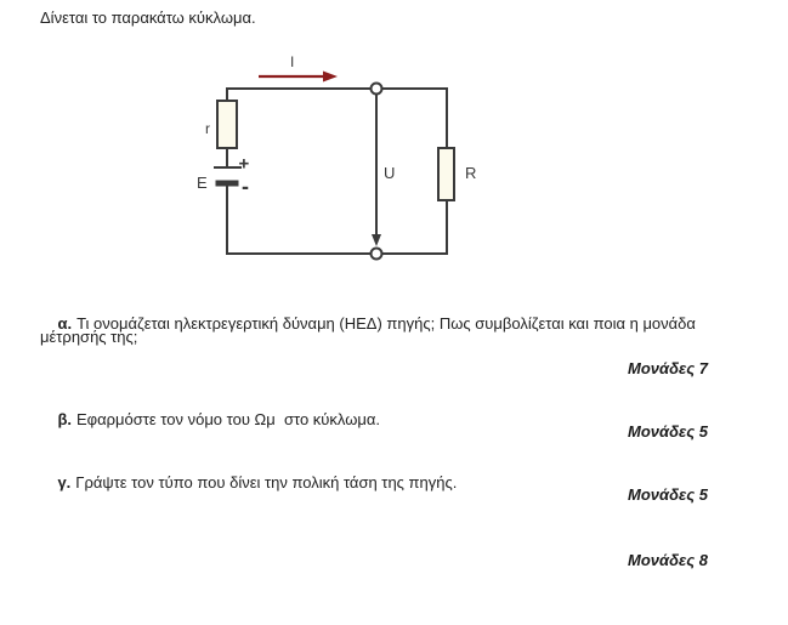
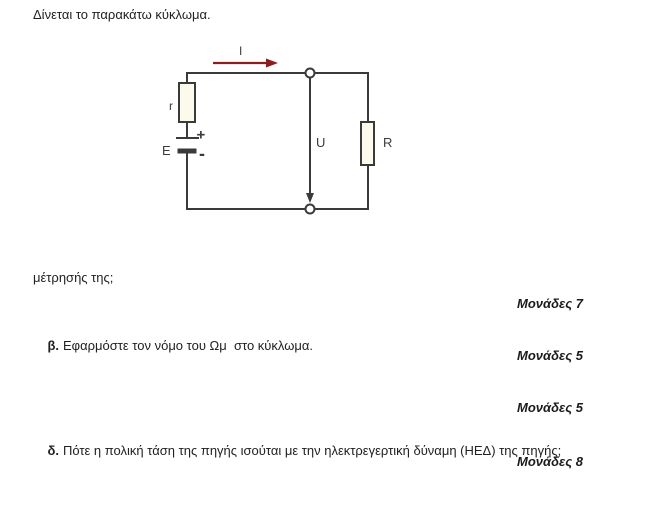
  Δίνεται το παρακάτω κύκλωμα.
  I
  r
  E
  +
  -
  U
  R
- α. Τι ονομάζεται ηλεκτρεγερτική δύναμη (ΗΕΔ) πηγής; Πως συμβολίζεται και ποια η μονάδα
  μέτρησής της;
  Μονάδες 7
  β. Εφαρμόστε τον νόμο του Ωμ στο κύκλωμα.
  Μονάδες 5
- γ. Γράψτε τον τύπο που δίνει την πολική τάση της πηγής.
  Μονάδες 5
+ δ. Πότε η πολική τάση της πηγής ισούται με την ηλεκτρεγερτική δύναμη (ΗΕΔ) της πηγής;
  Μονάδες 8
